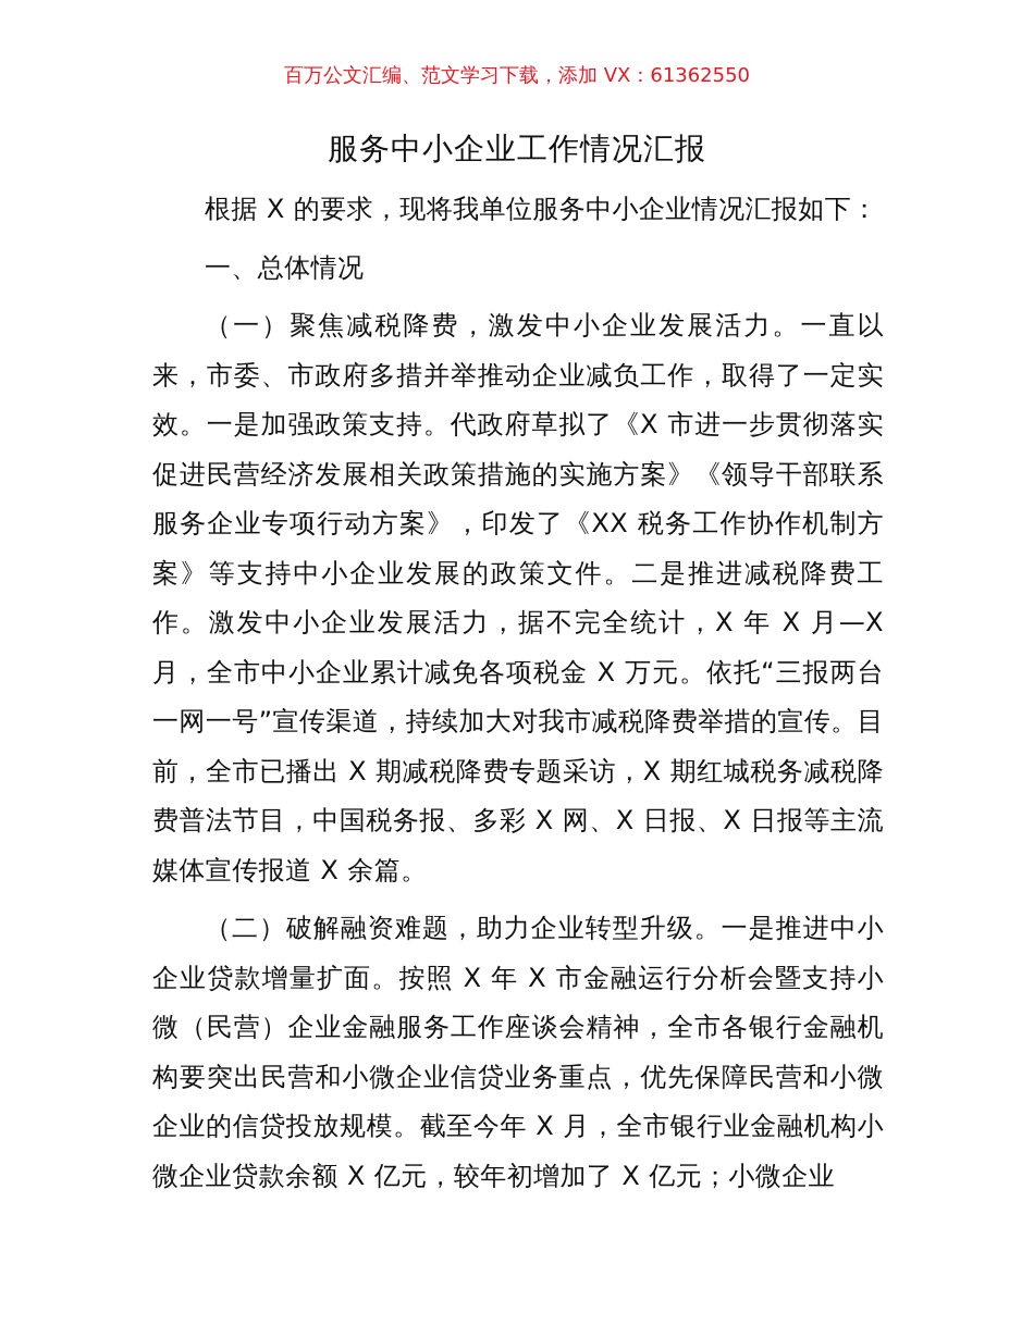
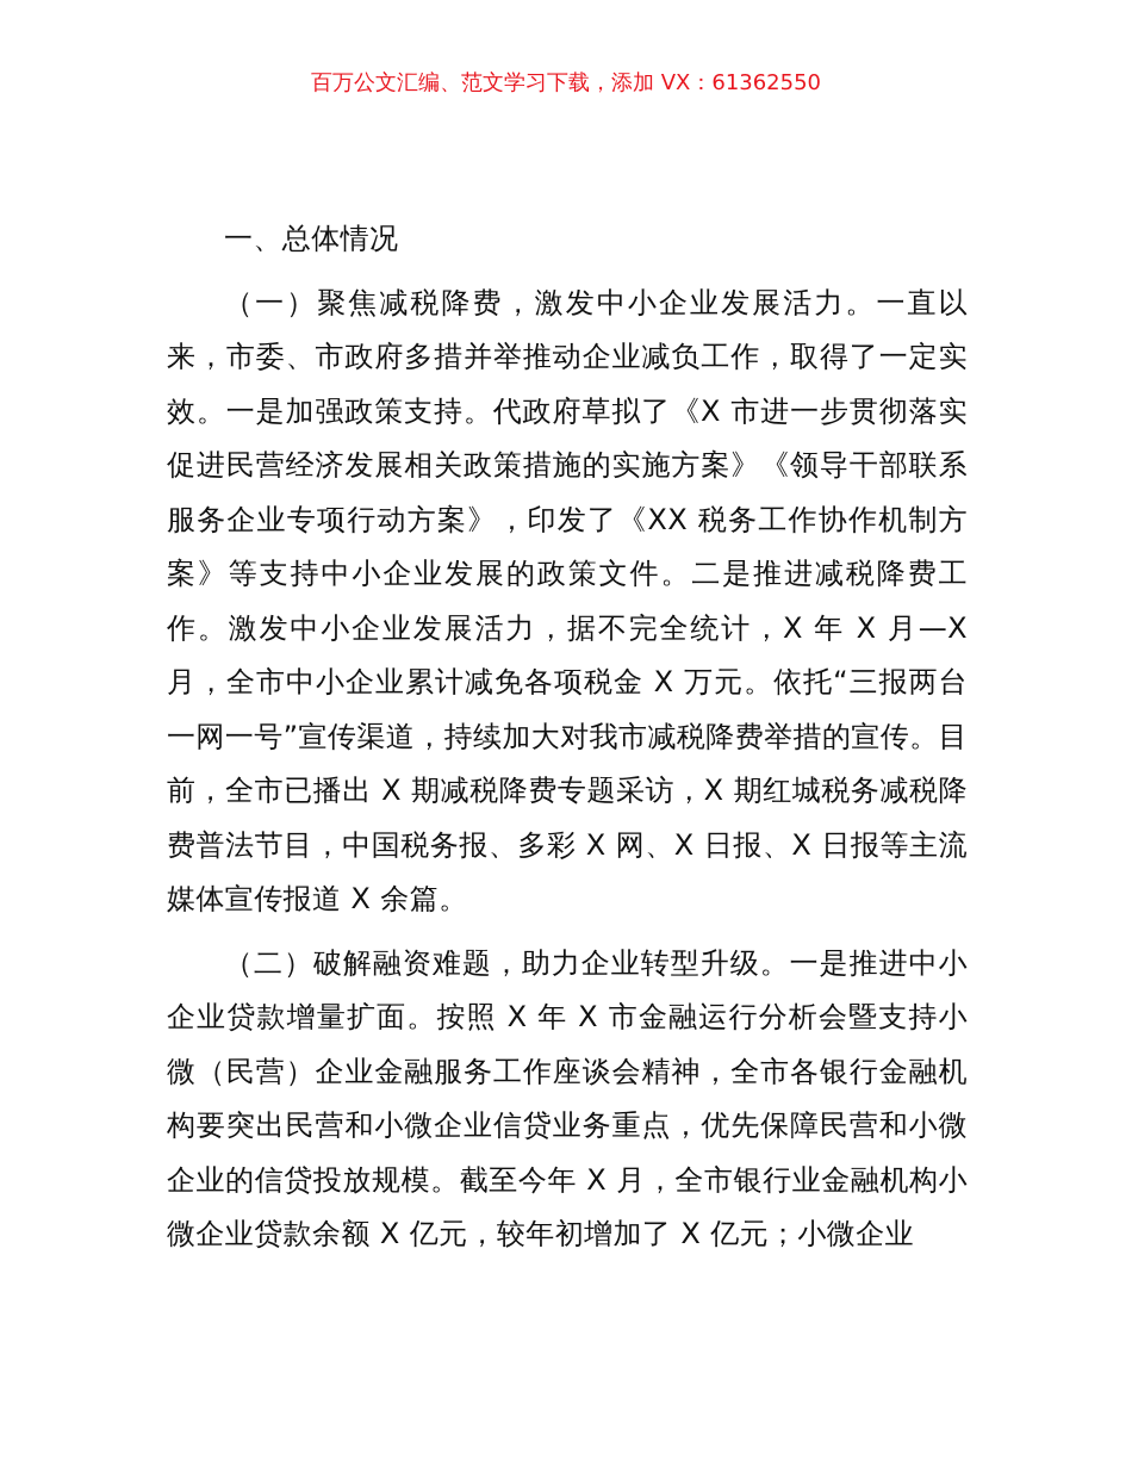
  百万公文汇编、范文学习下载，添加 VX：61362550
- 服务中小企业工作情况汇报
- 根据 X 的要求，现将我单位服务中小企业情况汇报如下：
  一、总体情况
  （一）聚焦减税降费，激发中小企业发展活力。一直以来，市委、市政府多措并举推动企业减负工作，取得了一定实效。一是加强政策支持。代政府草拟了《X 市进一步贯彻落实促进民营经济发展相关政策措施的实施方案》《领导干部联系服务企业专项行动方案》，印发了《XX 税务工作协作机制方案》等支持中小企业发展的政策文件。二是推进减税降费工作。激发中小企业发展活力，据不完全统计，X 年 X 月—X 月，全市中小企业累计减免各项税金 X 万元。依托“三报两台一网一号”宣传渠道，持续加大对我市减税降费举措的宣传。目前，全市已播出 X 期减税降费专题采访，X 期红城税务减税降费普法节目，中国税务报、多彩 X 网、X 日报、X 日报等主流媒体宣传报道 X 余篇。
  （二）破解融资难题，助力企业转型升级。一是推进中小企业贷款增量扩面。按照 X 年 X 市金融运行分析会暨支持小微（民营）企业金融服务工作座谈会精神，全市各银行金融机构要突出民营和小微企业信贷业务重点，优先保障民营和小微企业的信贷投放规模。截至今年 X 月，全市银行业金融机构小微企业贷款余额 X 亿元，较年初增加了 X 亿元；小微企业
